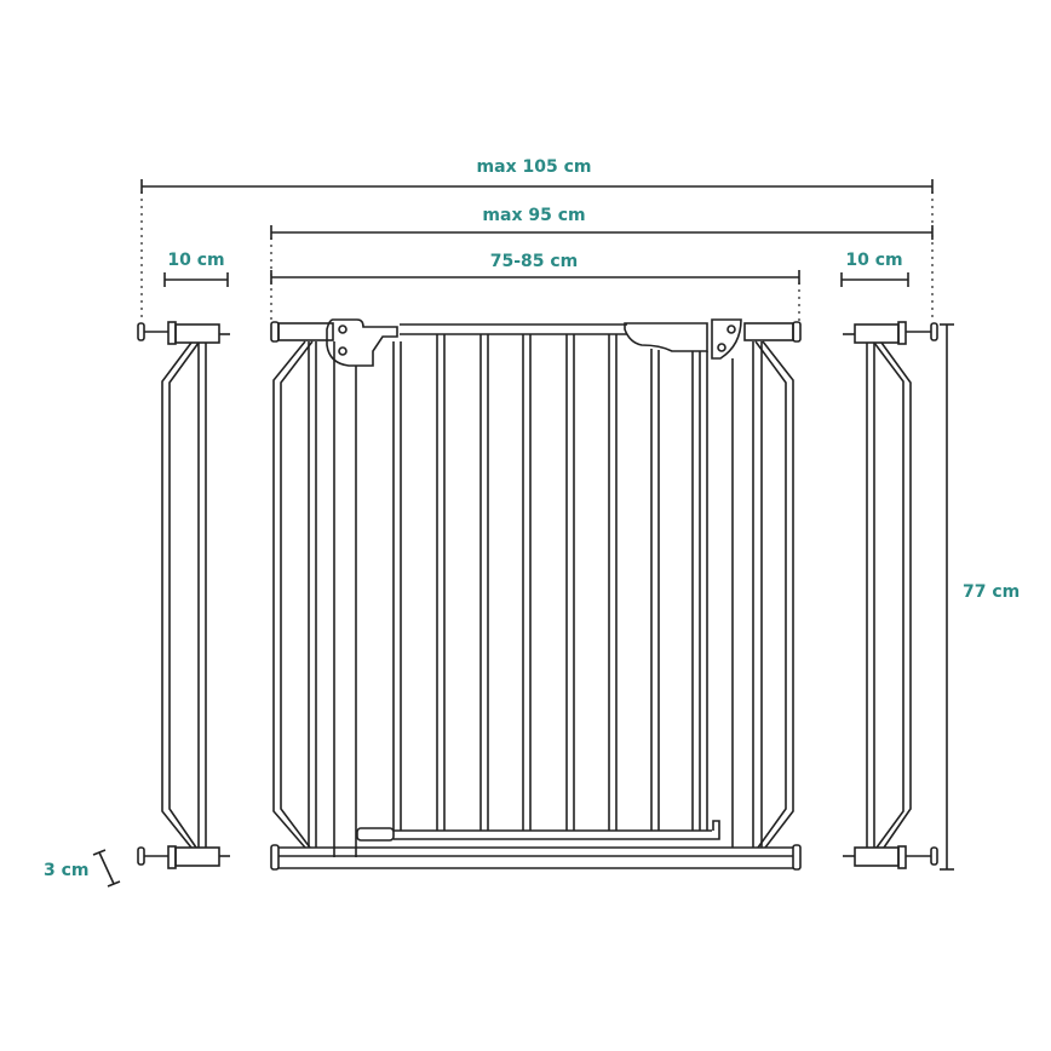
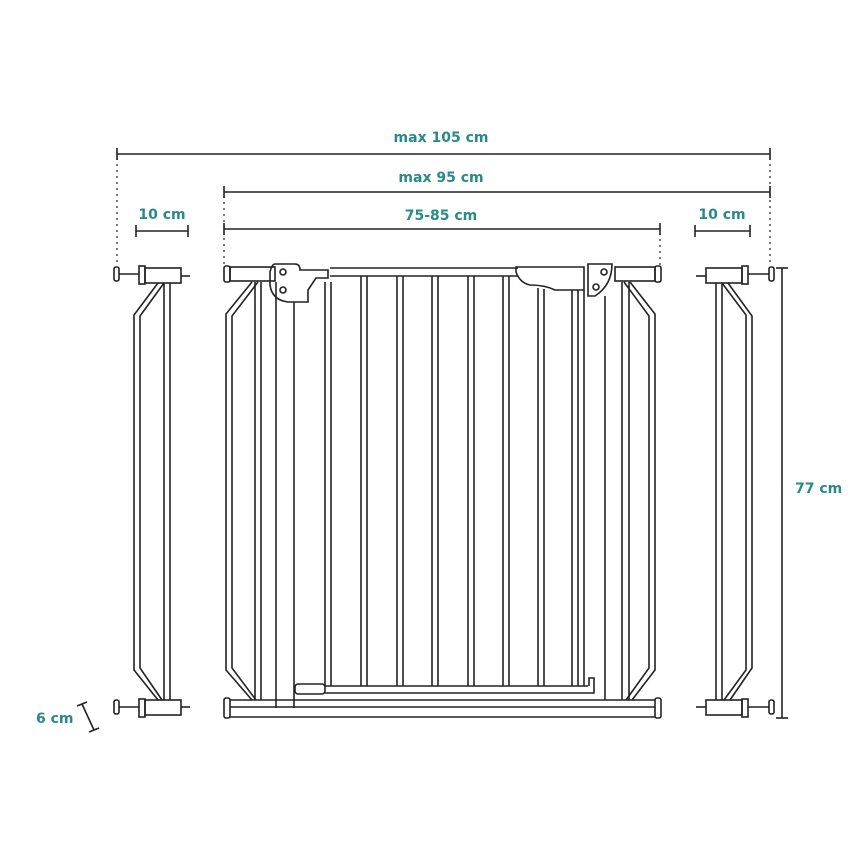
  max 105 cm
  max 95 cm
  75-85 cm
  10 cm
  10 cm
  77 cm
- 3 cm
+ 6 cm
